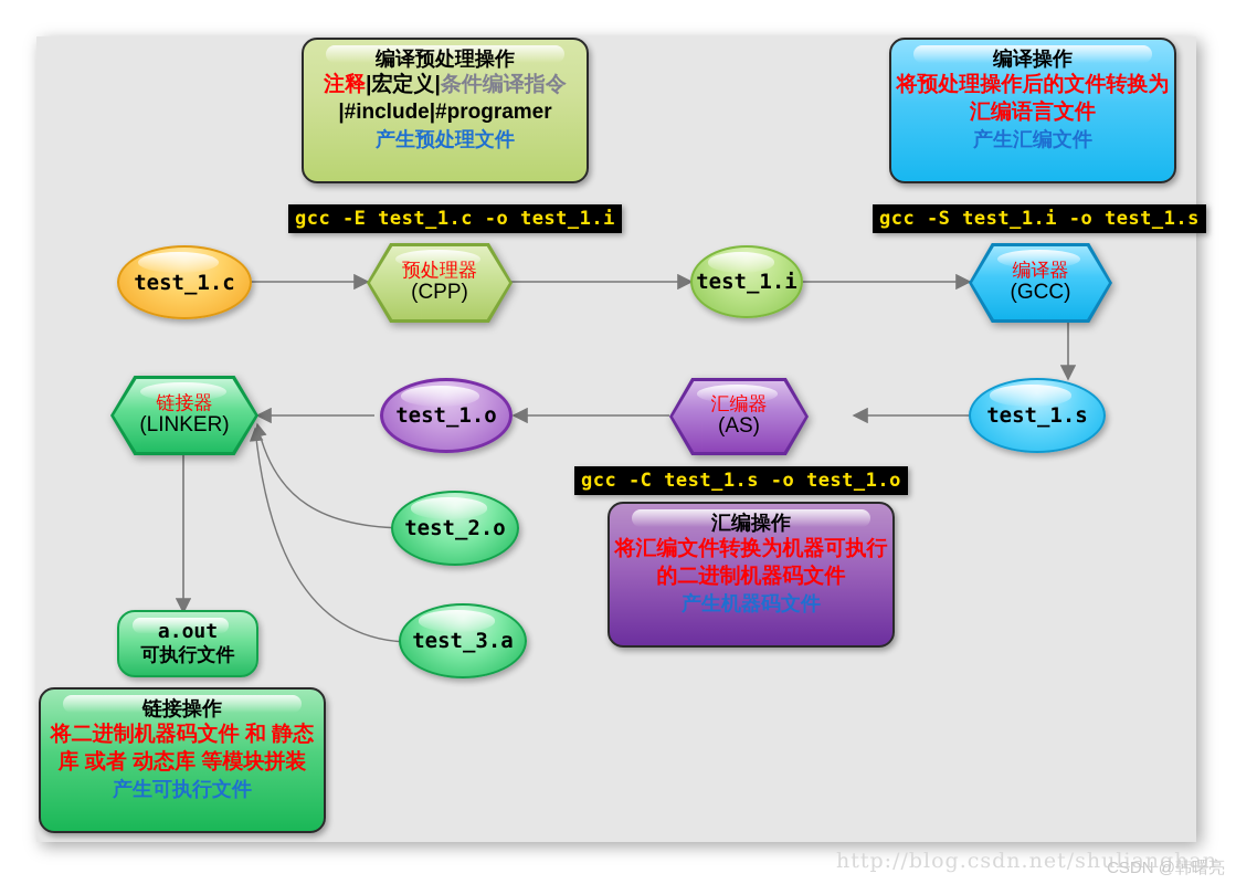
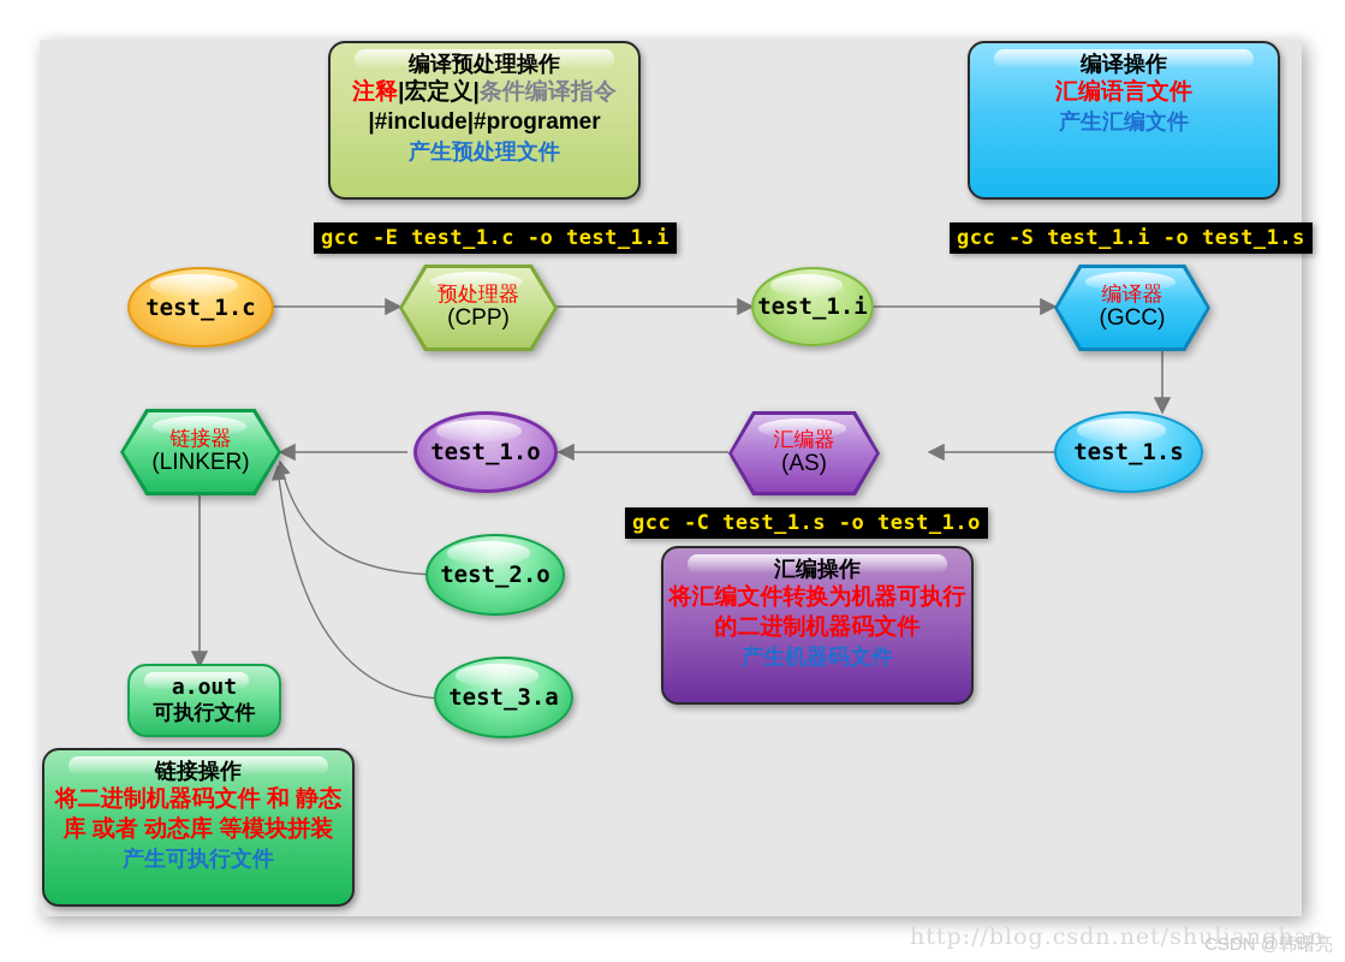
  编译预处理操作
  注释|宏定义|条件编译指令
  |#include|#programer
  产生预处理文件
  编译操作
- 将预处理操作后的文件转换为
  汇编语言文件
  产生汇编文件
  汇编操作
  将汇编文件转换为机器可执行
  的二进制机器码文件
  产生机器码文件
  链接操作
  将二进制机器码文件 和 静态
  库 或者 动态库 等模块拼装
  产生可执行文件
  gcc -E test_1.c -o test_1.i
  gcc -S test_1.i -o test_1.s
  gcc -C test_1.s -o test_1.o
  test_1.c
  预处理器
  (CPP)
  test_1.i
  编译器
  (GCC)
  链接器
  (LINKER)
  test_1.o
  汇编器
  (AS)
  test_1.s
  test_2.o
  test_3.a
  a.out
  可执行文件
  http://blog.csdn.net/shulianghan
  CSDN @韩曙亮
